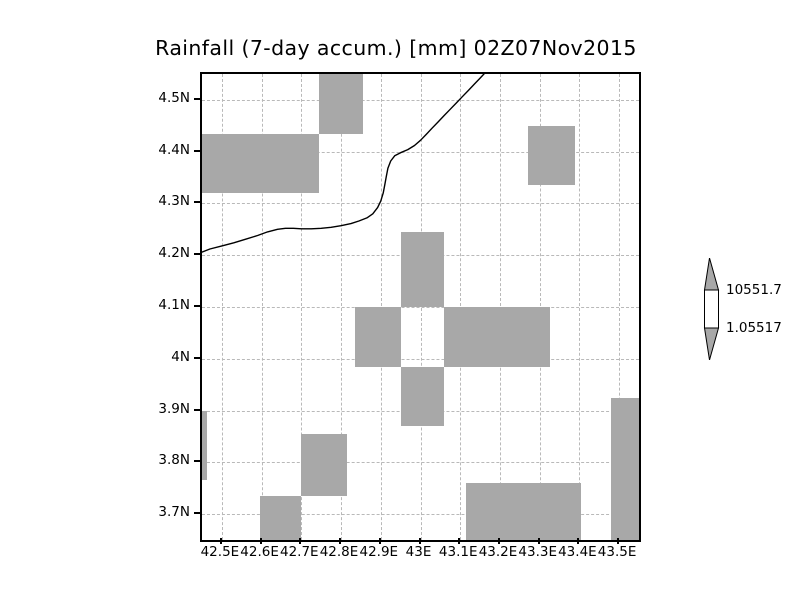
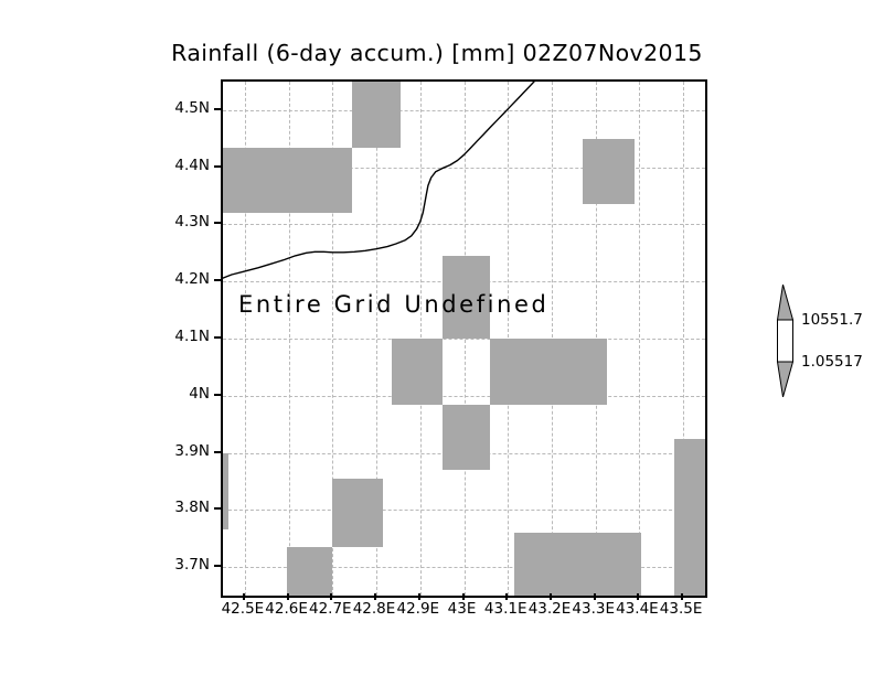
- Rainfall (7-day accum.) [mm] 02Z07Nov2015
+ Rainfall (6-day accum.) [mm] 02Z07Nov2015
+ Entire Grid Undefined
  42.5E
  42.6E
  42.7E
  42.8E
  42.9E
  43E
  43.1E
  43.2E
  43.3E
  43.4E
  43.5E
  4.5N
  4.4N
  4.3N
  4.2N
  4.1N
  4N
  3.9N
  3.8N
  3.7N
  10551.7
  1.05517
